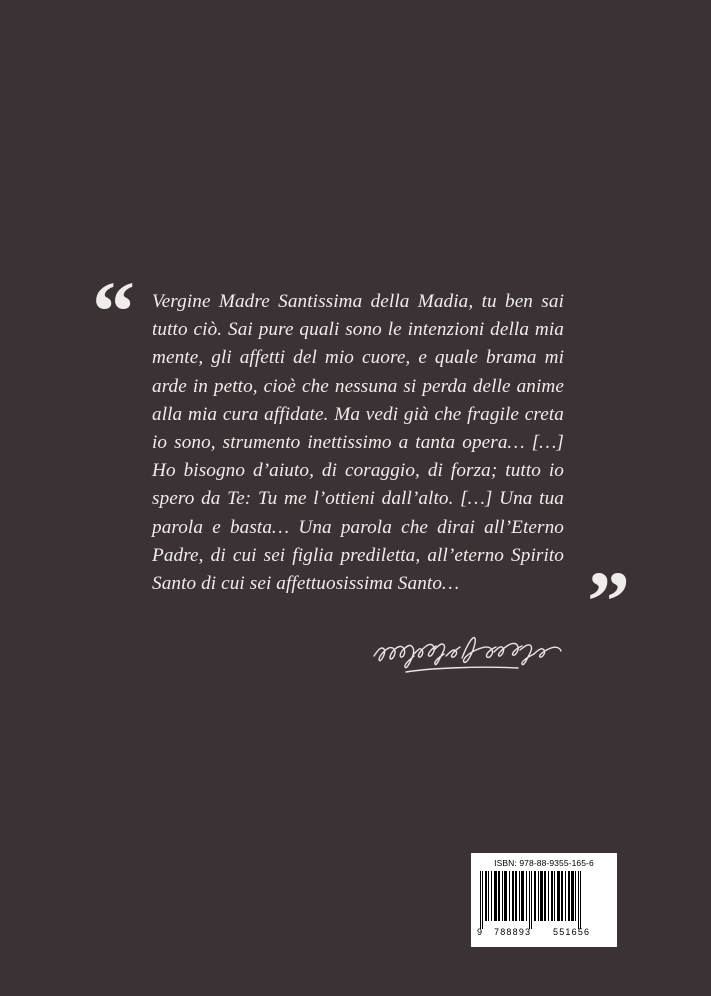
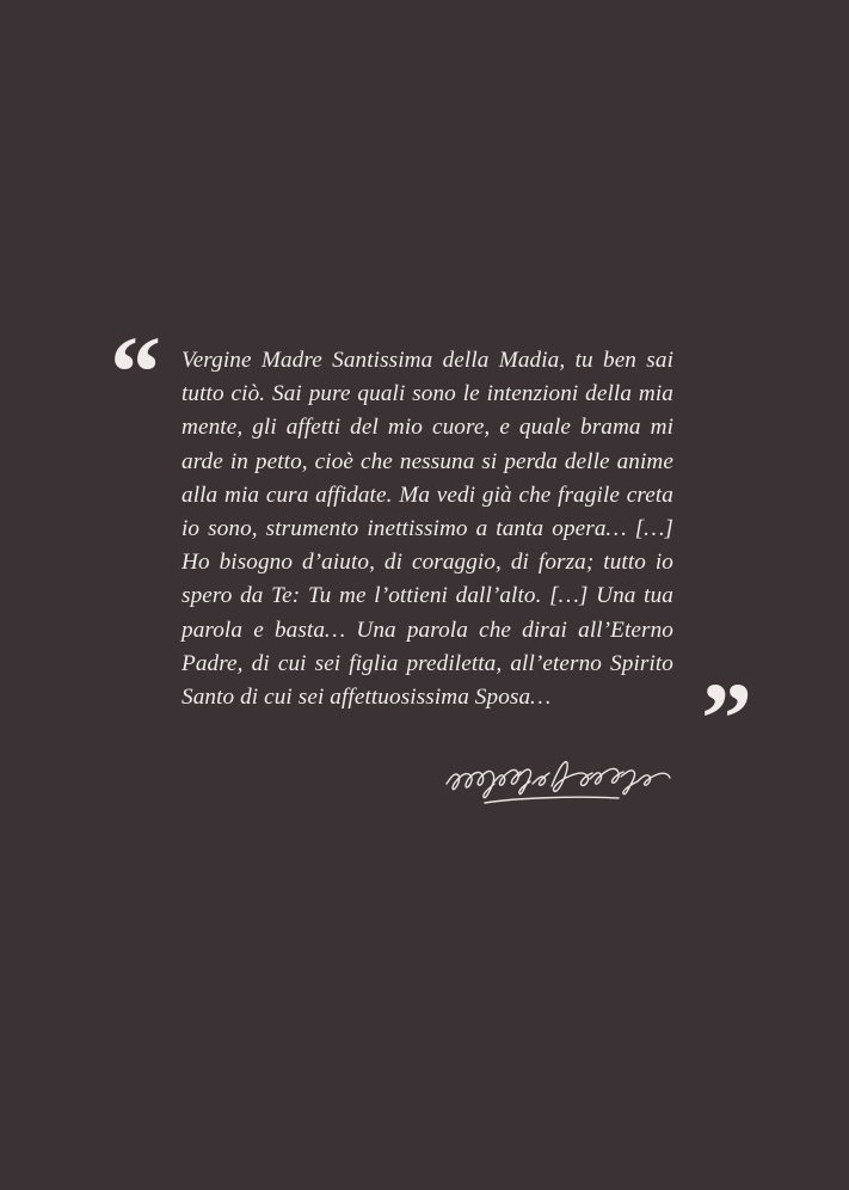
  “
- Vergine Madre Santissima della Madia, tu ben sai tutto ciò. Sai pure quali sono le intenzioni della mia mente, gli affetti del mio cuore, e quale brama mi arde in petto, cioè che nessuna si perda delle anime alla mia cura affidate. Ma vedi già che fragile creta io sono, strumento inettissimo a tanta opera… […] Ho bisogno d’aiuto, di coraggio, di forza; tutto io spero da Te: Tu me l’ottieni dall’alto. […] Una tua parola e basta… Una parola che dirai all’Eterno Padre, di cui sei figlia prediletta, all’eterno Spirito Santo di cui sei affettuosissima Santo…
+ Vergine Madre Santissima della Madia, tu ben sai tutto ciò. Sai pure quali sono le intenzioni della mia mente, gli affetti del mio cuore, e quale brama mi arde in petto, cioè che nessuna si perda delle anime alla mia cura affidate. Ma vedi già che fragile creta io sono, strumento inettissimo a tanta opera… […] Ho bisogno d’aiuto, di coraggio, di forza; tutto io spero da Te: Tu me l’ottieni dall’alto. […] Una tua parola e basta… Una parola che dirai all’Eterno Padre, di cui sei figlia prediletta, all’eterno Spirito Santo di cui sei affettuosissima Sposa…
  ”
- ISBN: 978-88-9355-165-6
- 9
- 788893
- 551656
